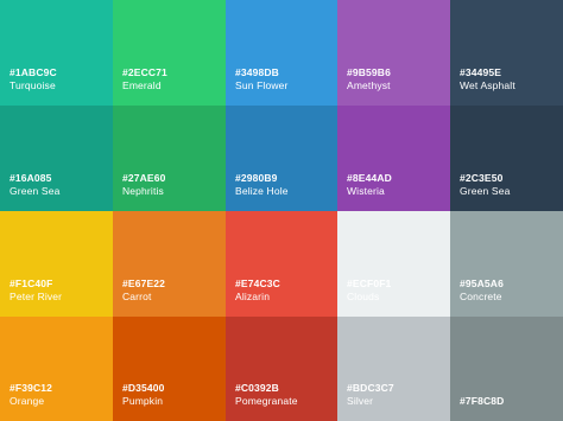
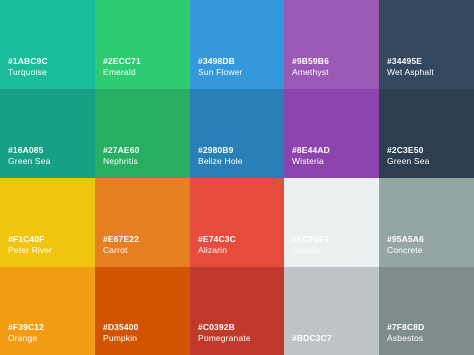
  #1ABC9C
  Turquoise
  #2ECC71
  Emerald
  #3498DB
  Sun Flower
  #9B59B6
  Amethyst
  #34495E
  Wet Asphalt
  #16A085
  Green Sea
  #27AE60
  Nephritis
  #2980B9
  Belize Hole
  #8E44AD
  Wisteria
  #2C3E50
  Green Sea
  #F1C40F
  Peter River
  #E67E22
  Carrot
  #E74C3C
  Alizarin
  #95A5A6
  Concrete
  #F39C12
  Orange
  #D35400
  Pumpkin
  #C0392B
  Pomegranate
  #BDC3C7
- Silver
  #7F8C8D
+ Asbestos
